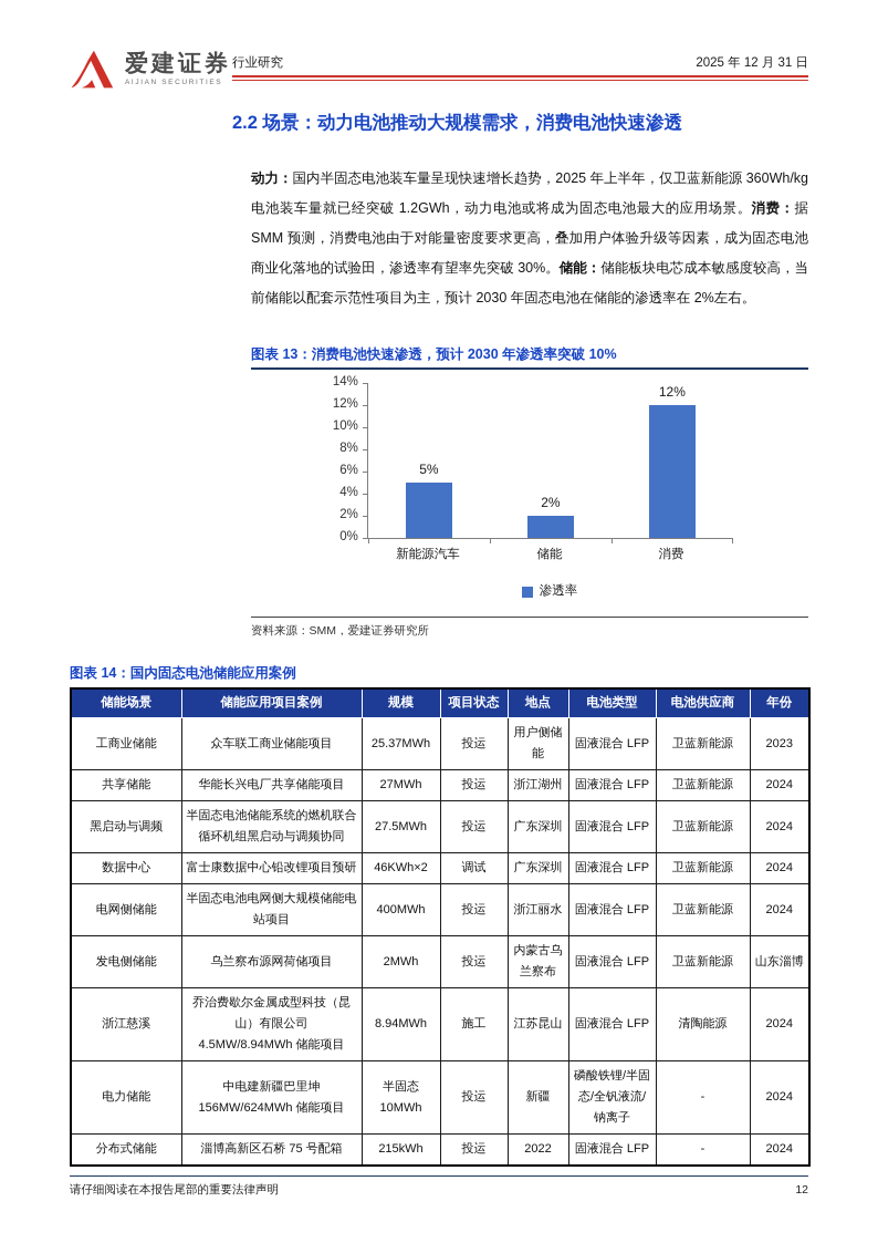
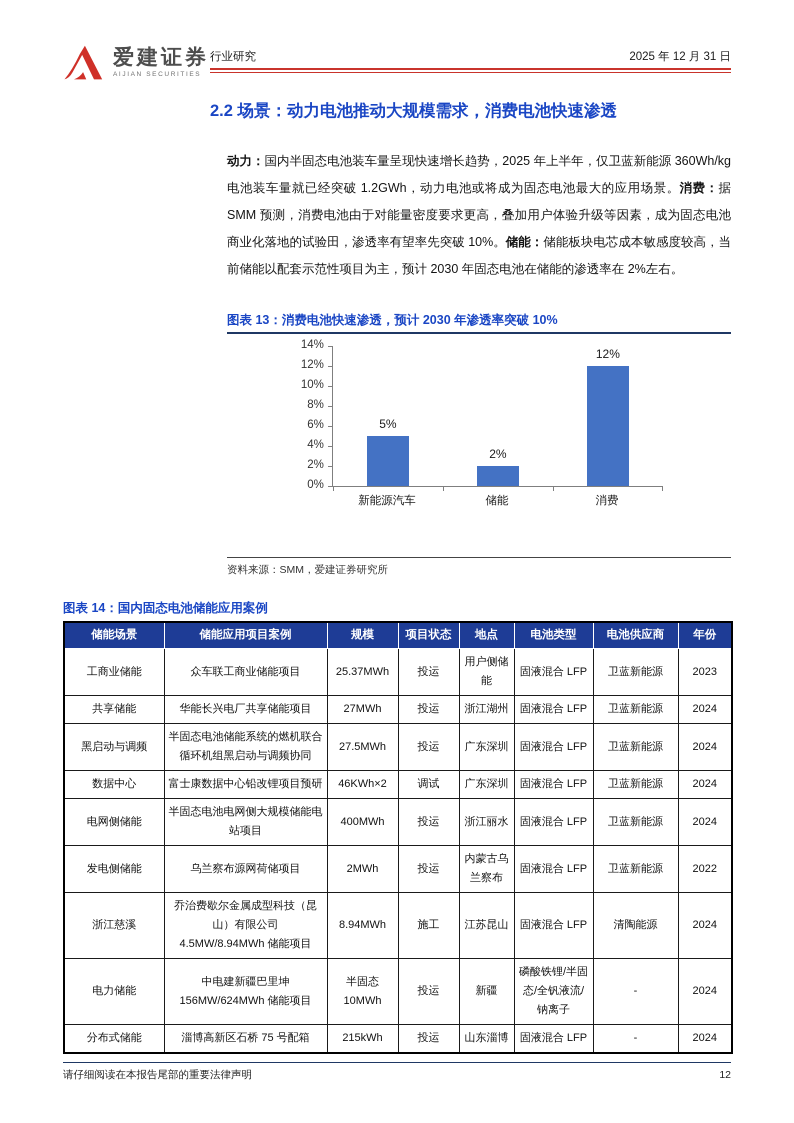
  爱建证券
  行业研究
  2025 年 12 月 31 日
  2.2 场景：动力电池推动大规模需求，消费电池快速渗透
- 动力：国内半固态电池装车量呈现快速增长趋势，2025 年上半年，仅卫蓝新能源 360Wh/kg 电池装车量就已经突破 1.2GWh，动力电池或将成为固态电池最大的应用场景。消费：据 SMM 预测，消费电池由于对能量密度要求更高，叠加用户体验升级等因素，成为固态电池商业化落地的试验田，渗透率有望率先突破 30%。储能：储能板块电芯成本敏感度较高，当前储能以配套示范性项目为主，预计 2030 年固态电池在储能的渗透率在 2%左右。
+ 动力：国内半固态电池装车量呈现快速增长趋势，2025 年上半年，仅卫蓝新能源 360Wh/kg 电池装车量就已经突破 1.2GWh，动力电池或将成为固态电池最大的应用场景。消费：据 SMM 预测，消费电池由于对能量密度要求更高，叠加用户体验升级等因素，成为固态电池商业化落地的试验田，渗透率有望率先突破 10%。储能：储能板块电芯成本敏感度较高，当前储能以配套示范性项目为主，预计 2030 年固态电池在储能的渗透率在 2%左右。
  图表 13：消费电池快速渗透，预计 2030 年渗透率突破 10%
  0%
  2%
  4%
  6%
  8%
  10%
  12%
  14%
  5%
  2%
  12%
  新能源汽车
  储能
  消费
- 渗透率
  资料来源：SMM，爱建证券研究所
  图表 14：国内固态电池储能应用案例
  储能场景	储能应用项目案例	规模	项目状态	地点	电池类型	电池供应商	年份
  工商业储能	众车联工商业储能项目	25.37MWh	投运	用户侧储能	固液混合 LFP	卫蓝新能源	2023
  共享储能	华能长兴电厂共享储能项目	27MWh	投运	浙江湖州	固液混合 LFP	卫蓝新能源	2024
  黑启动与调频	半固态电池储能系统的燃机联合循环机组黑启动与调频协同	27.5MWh	投运	广东深圳	固液混合 LFP	卫蓝新能源	2024
  数据中心	富士康数据中心铅改锂项目预研	46KWh×2	调试	广东深圳	固液混合 LFP	卫蓝新能源	2024
  电网侧储能	半固态电池电网侧大规模储能电站项目	400MWh	投运	浙江丽水	固液混合 LFP	卫蓝新能源	2024
- 发电侧储能	乌兰察布源网荷储项目	2MWh	投运	内蒙古乌兰察布	固液混合 LFP	卫蓝新能源	山东淄博
+ 发电侧储能	乌兰察布源网荷储项目	2MWh	投运	内蒙古乌兰察布	固液混合 LFP	卫蓝新能源	2022
  浙江慈溪	乔治费歇尔金属成型科技（昆山）有限公司 4.5MW/8.94MWh 储能项目	8.94MWh	施工	江苏昆山	固液混合 LFP	清陶能源	2024
  电力储能	中电建新疆巴里坤 156MW/624MWh 储能项目	半固态 10MWh	投运	新疆	磷酸铁锂/半固态/全钒液流/钠离子	-	2024
- 分布式储能	淄博高新区石桥 75 号配箱	215kWh	投运	2022	固液混合 LFP	-	2024
+ 分布式储能	淄博高新区石桥 75 号配箱	215kWh	投运	山东淄博	固液混合 LFP	-	2024
  请仔细阅读在本报告尾部的重要法律声明
  12
